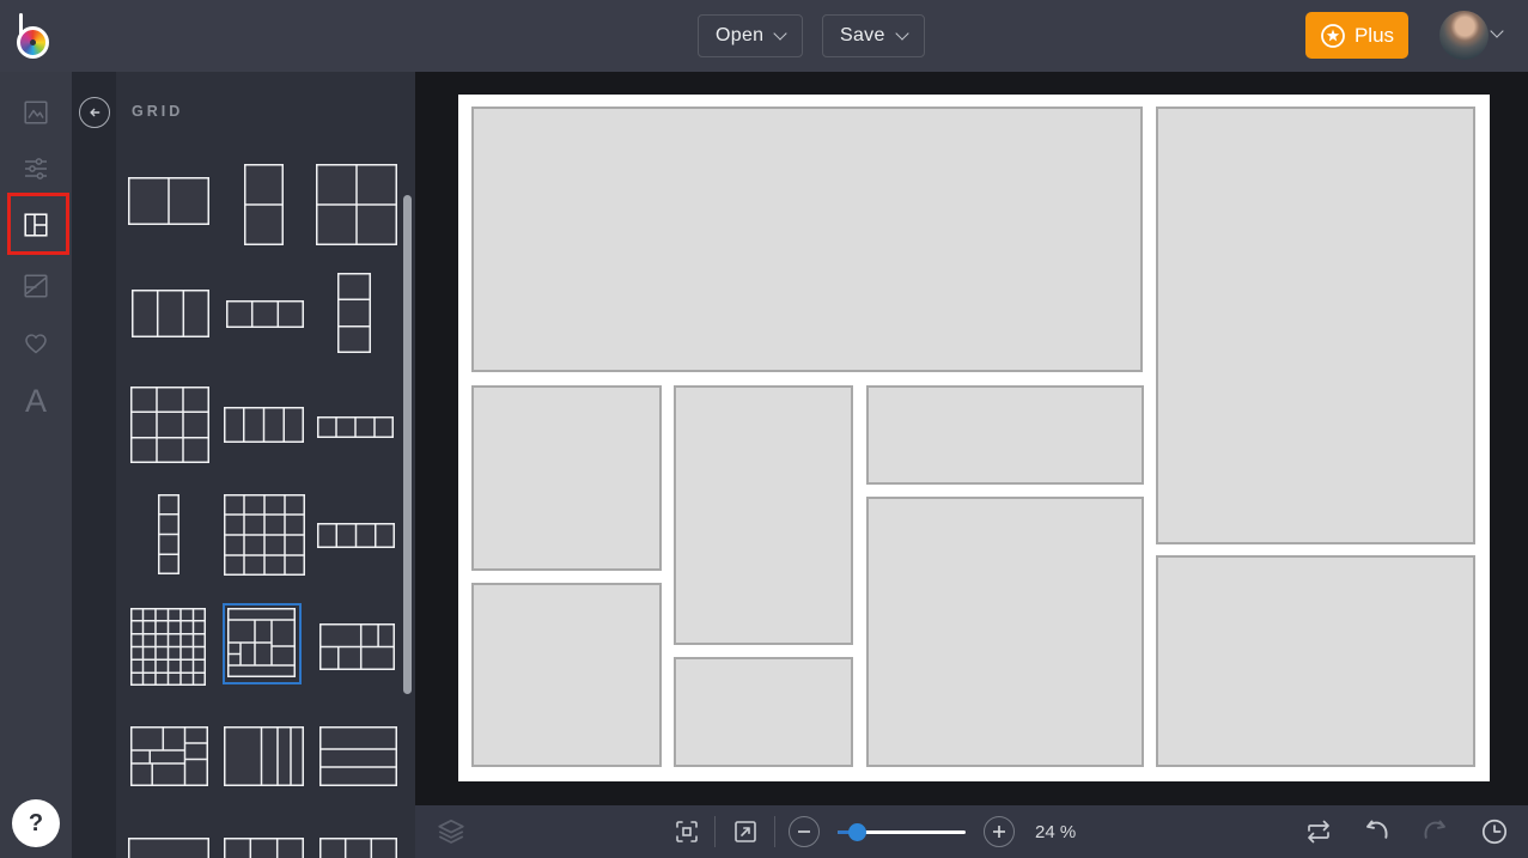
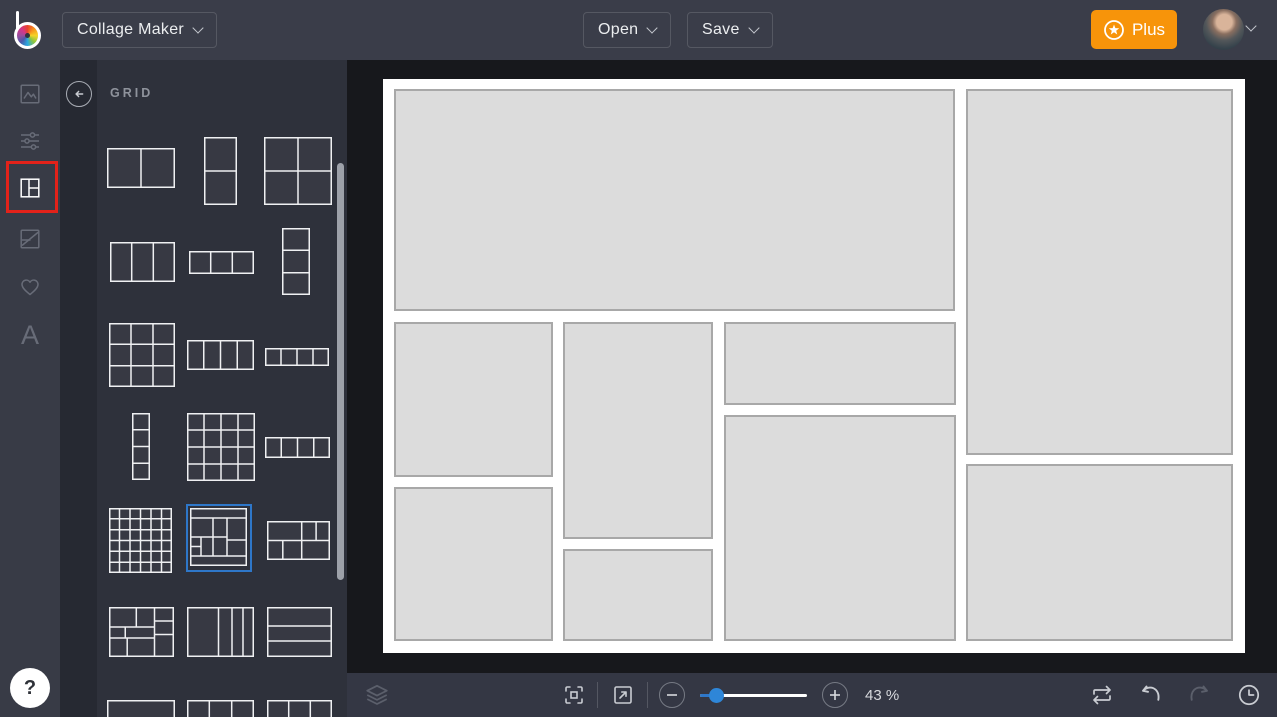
+ Collage Maker
  Open
  Save
  Plus
  A
  ?
  GRID
- 24 %
+ 43 %
